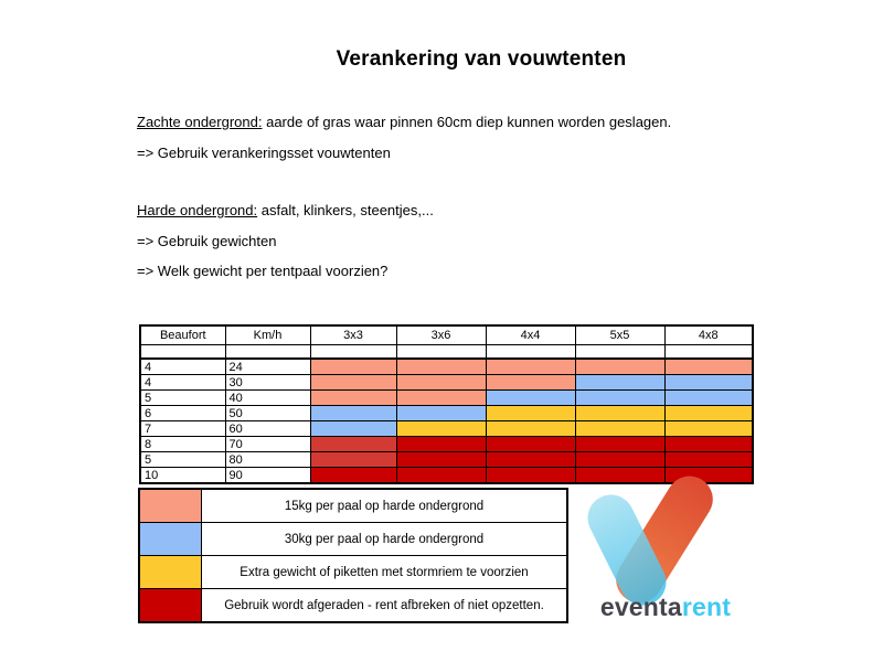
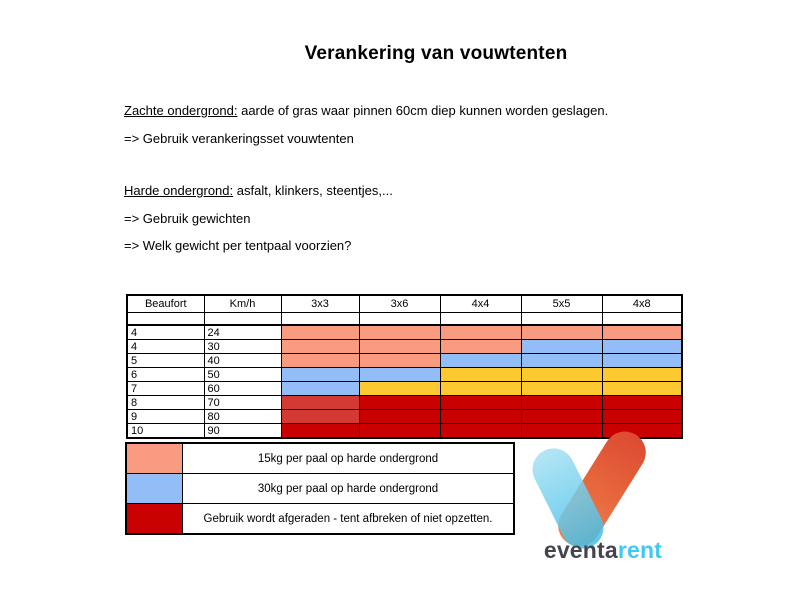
  Verankering van vouwtenten
  Zachte ondergrond: aarde of gras waar pinnen 60cm diep kunnen worden geslagen.
  => Gebruik verankeringsset vouwtenten
  Harde ondergrond: asfalt, klinkers, steentjes,...
  => Gebruik gewichten
  => Welk gewicht per tentpaal voorzien?
  Beaufort	Km/h	3x3	3x6	4x4	5x5	4x8
  4	24
  4	30
  5	40
  6	50
  7	60
  8	70
- 5	80
+ 9	80
  10	90
  	15kg per paal op harde ondergrond
  	30kg per paal op harde ondergrond
- 	Extra gewicht of piketten met stormriem te voorzien
- 	Gebruik wordt afgeraden - rent afbreken of niet opzetten.
+ 	Gebruik wordt afgeraden - tent afbreken of niet opzetten.
  eventarent
